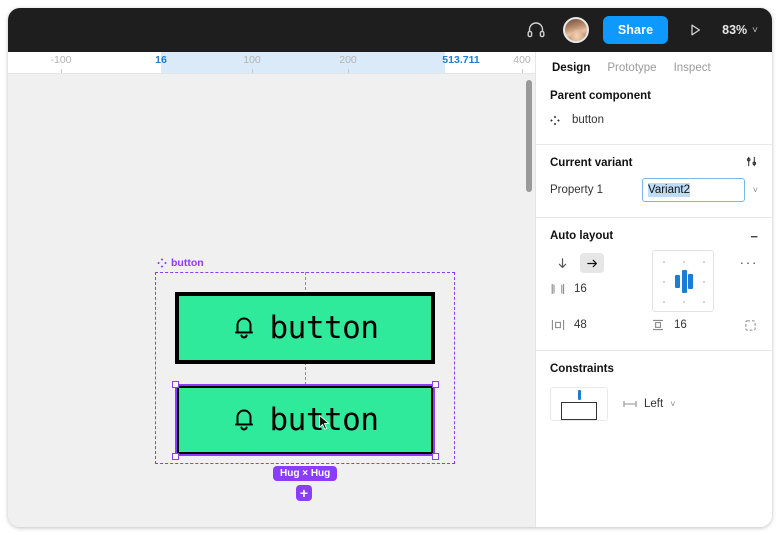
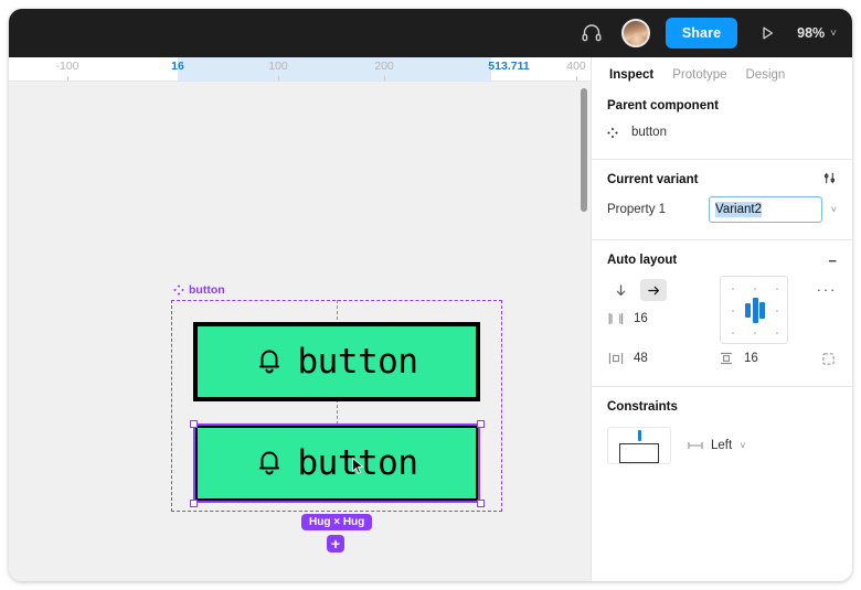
  Share
- 83%
+ 98%
  ˅
  -100
  16
  100
  200
  513.711
  400
  button
  button
  button
  Hug × Hug
  +
- Design
+ Inspect
  Prototype
- Inspect
+ Design
  Parent component
  button
  Current variant
  Property 1
  Variant2
  ˅
  Auto layout
  −
  16
  ···
  48
  16
  Constraints
  Left
  ˅
